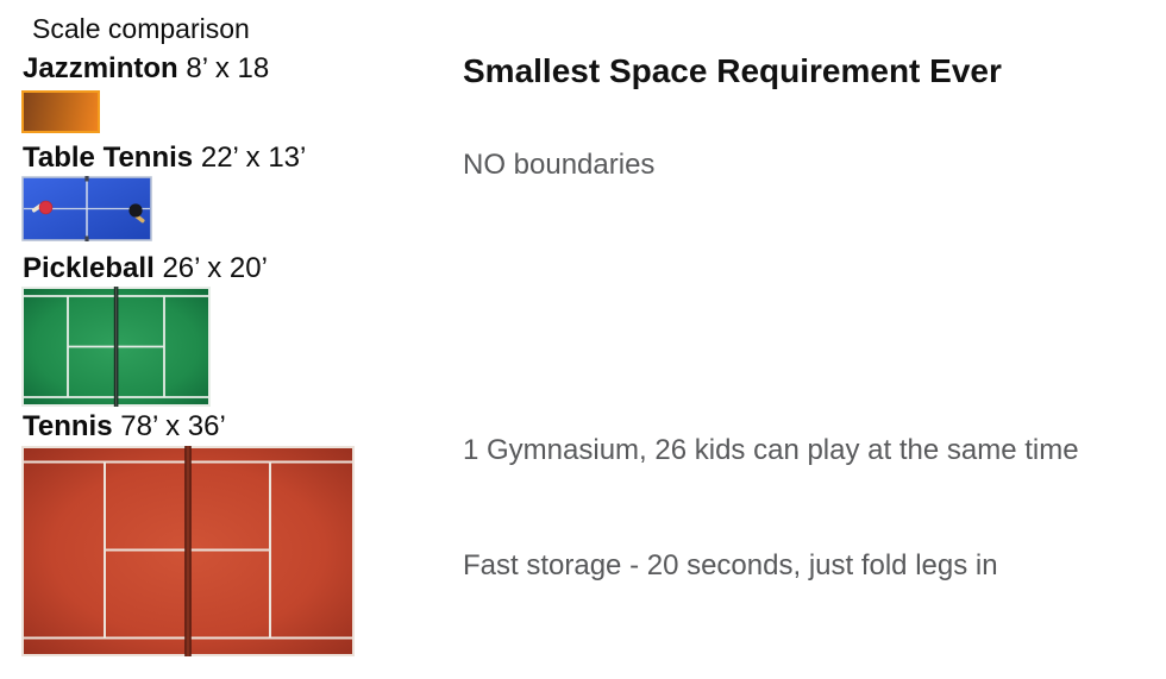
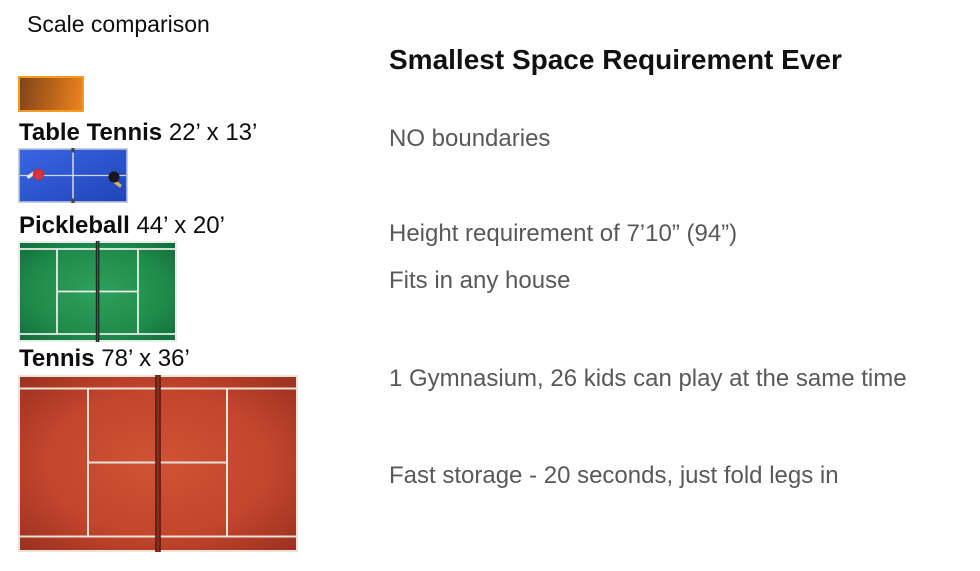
  Scale comparison
- Jazzminton 8’ x 18
  Table Tennis 22’ x 13’
- Pickleball 26’ x 20’
+ Pickleball 44’ x 20’
  Tennis 78’ x 36’
  Smallest Space Requirement Ever
  NO boundaries
+ Height requirement of 7’10” (94”)
+ Fits in any house
  1 Gymnasium, 26 kids can play at the same time
  Fast storage - 20 seconds, just fold legs in
